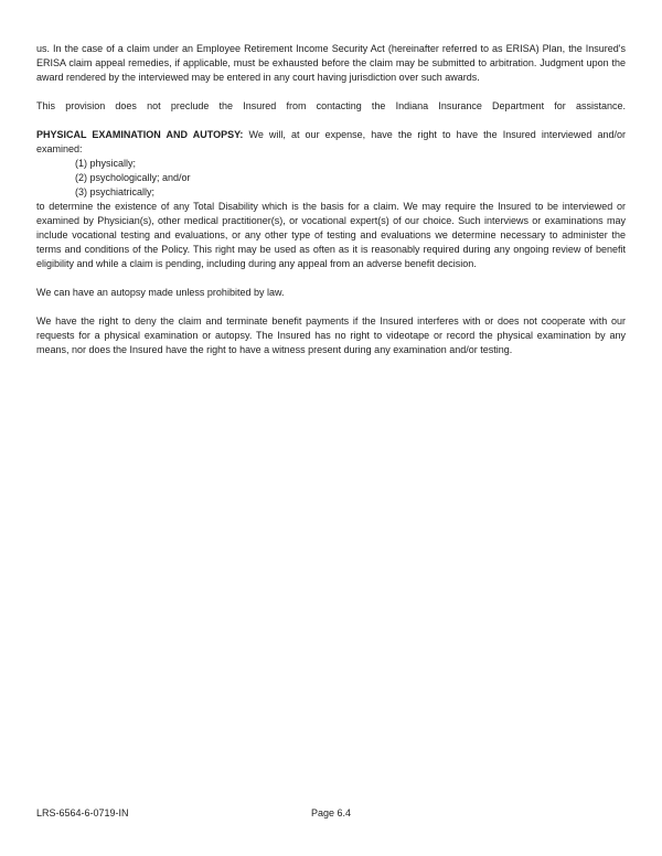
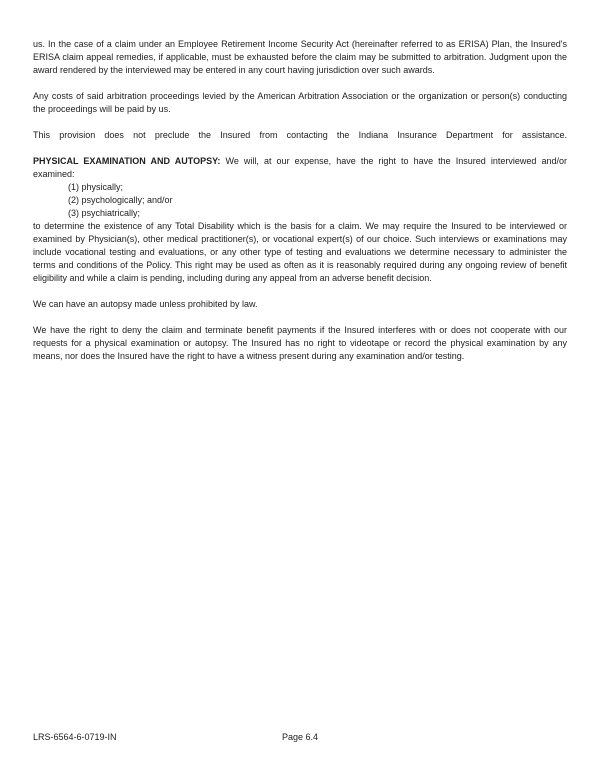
  us. In the case of a claim under an Employee Retirement Income Security Act (hereinafter referred to as ERISA) Plan, the Insured's ERISA claim appeal remedies, if applicable, must be exhausted before the claim may be submitted to arbitration. Judgment upon the award rendered by the interviewed may be entered in any court having jurisdiction over such awards.
+ Any costs of said arbitration proceedings levied by the American Arbitration Association or the organization or person(s) conducting the proceedings will be paid by us.
  This provision does not preclude the Insured from contacting the Indiana Insurance Department for assistance.
  PHYSICAL EXAMINATION AND AUTOPSY: We will, at our expense, have the right to have the Insured interviewed and/or examined:
  (1) physically;
  (2) psychologically; and/or
  (3) psychiatrically;
  to determine the existence of any Total Disability which is the basis for a claim. We may require the Insured to be interviewed or examined by Physician(s), other medical practitioner(s), or vocational expert(s) of our choice. Such interviews or examinations may include vocational testing and evaluations, or any other type of testing and evaluations we determine necessary to administer the terms and conditions of the Policy. This right may be used as often as it is reasonably required during any ongoing review of benefit eligibility and while a claim is pending, including during any appeal from an adverse benefit decision.
  We can have an autopsy made unless prohibited by law.
  We have the right to deny the claim and terminate benefit payments if the Insured interferes with or does not cooperate with our requests for a physical examination or autopsy. The Insured has no right to videotape or record the physical examination by any means, nor does the Insured have the right to have a witness present during any examination and/or testing.
  LRS-6564-6-0719-IN
  Page 6.4
